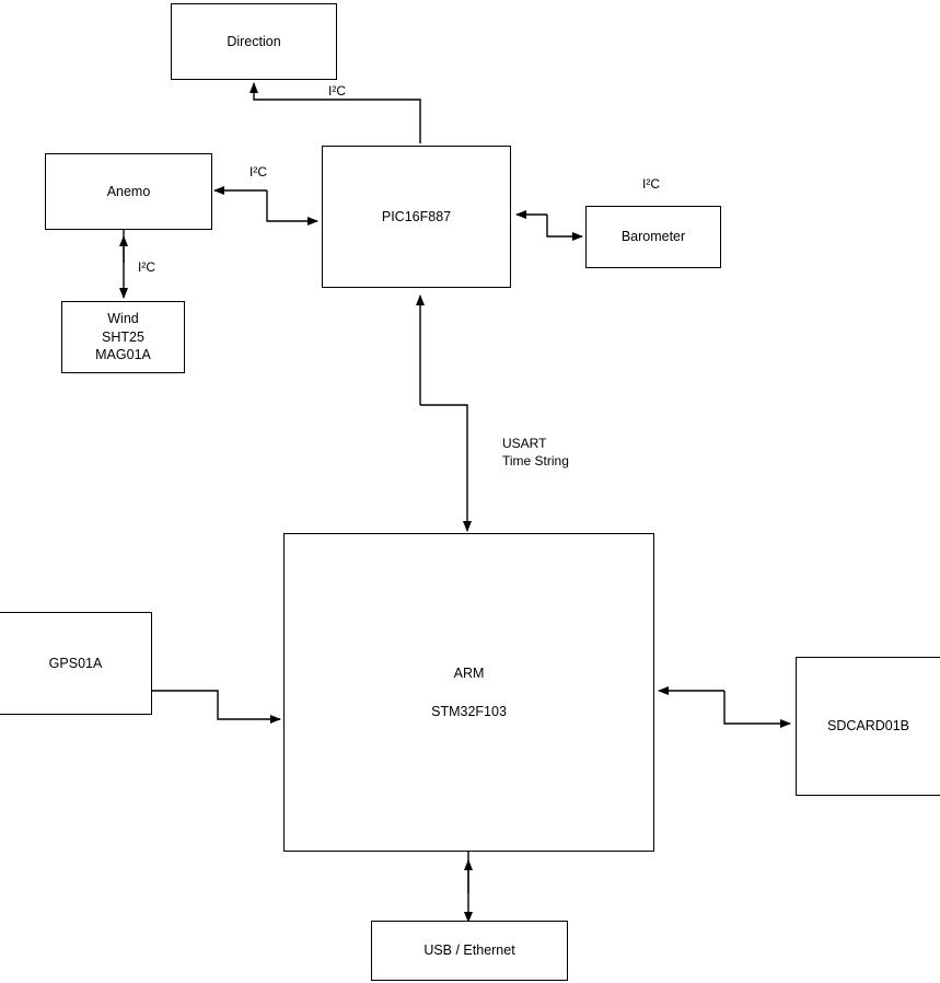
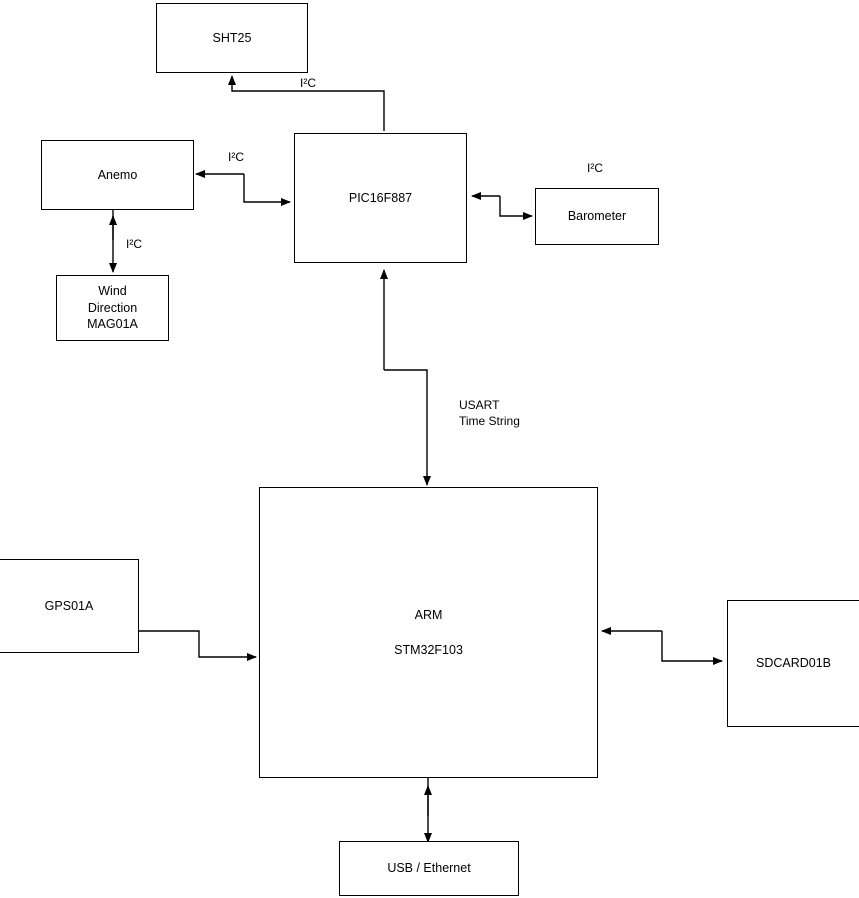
- Direction
+ SHT25
  Anemo
  Wind
- SHT25
+ Direction
  MAG01A
  PIC16F887
  Barometer
  ARM
  STM32F103
  GPS01A
  SDCARD01B
  USB / Ethernet
  I²C
  I²C
  I²C
  I²C
  USART
  Time String
